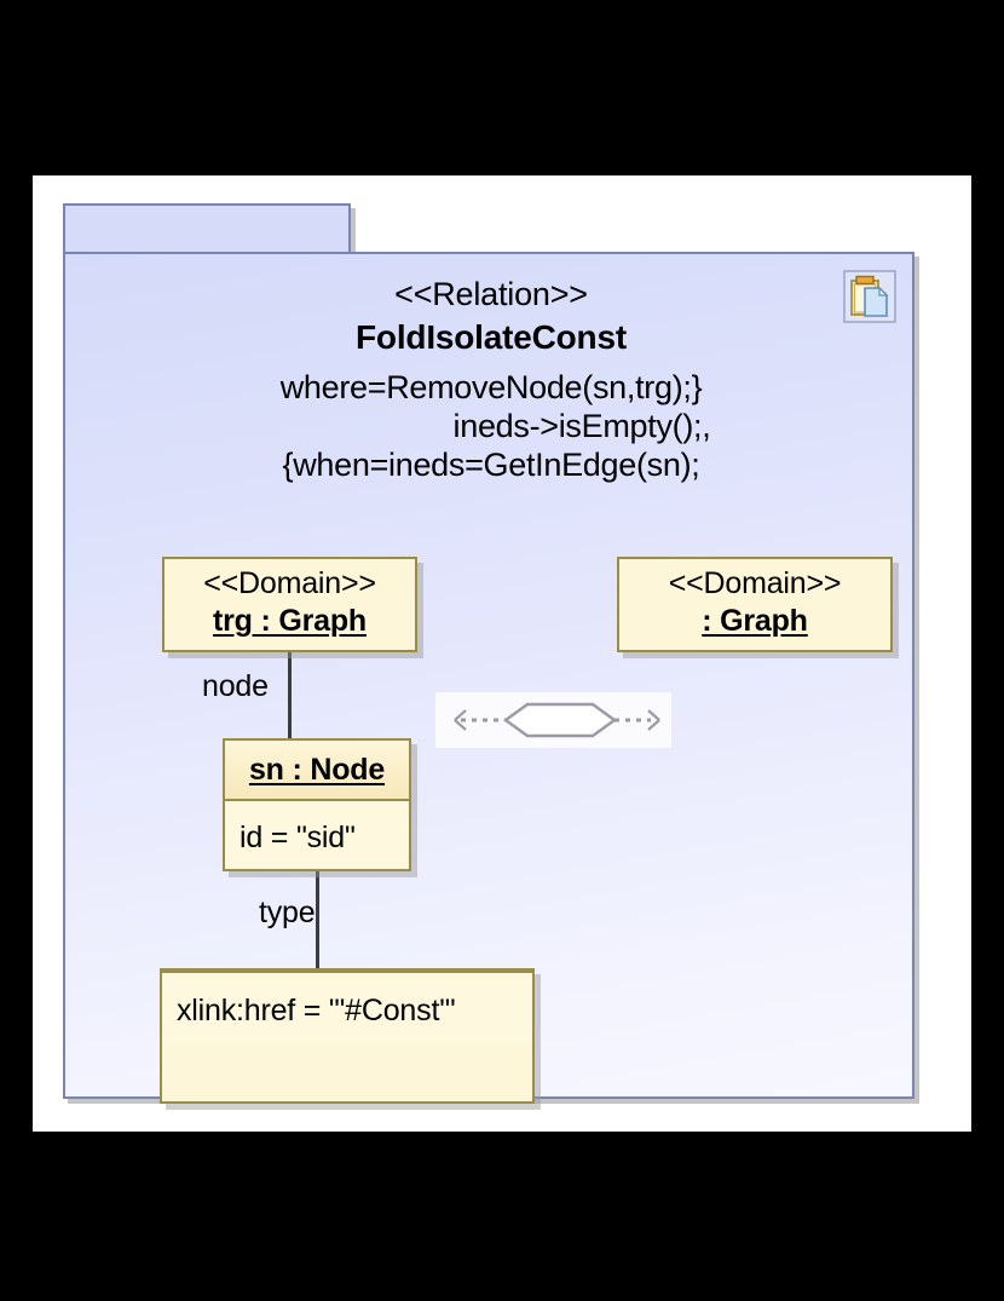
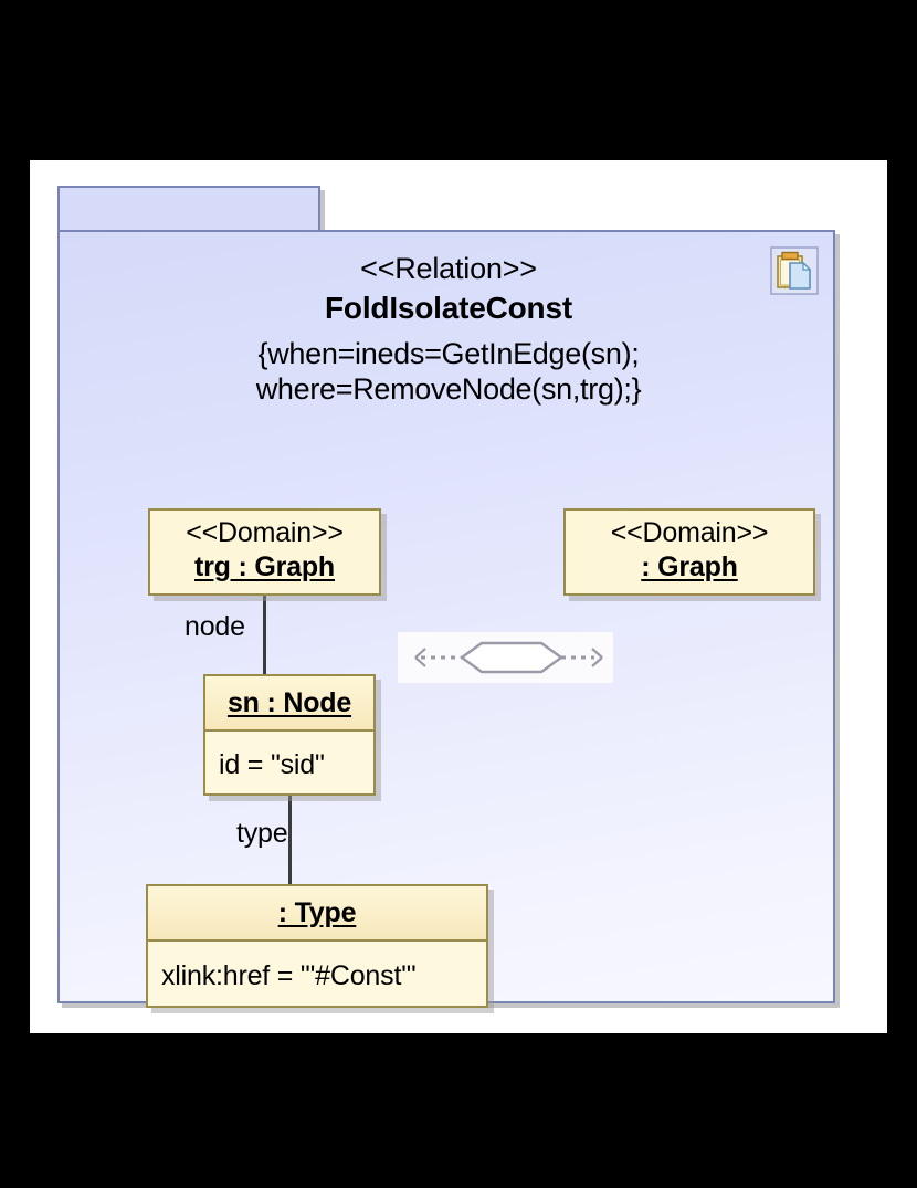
  <<Relation>>
  FoldIsolateConst
- where=RemoveNode(sn,trg);}
+ {when=ineds=GetInEdge(sn);
- ineds->isEmpty();,
- {when=ineds=GetInEdge(sn);
+ where=RemoveNode(sn,trg);}
  node
  type
  <<Domain>>
  trg : Graph
  <<Domain>>
  : Graph
  sn : Node
  id = "sid"
+ : Type
  xlink:href = "'#Const'"
